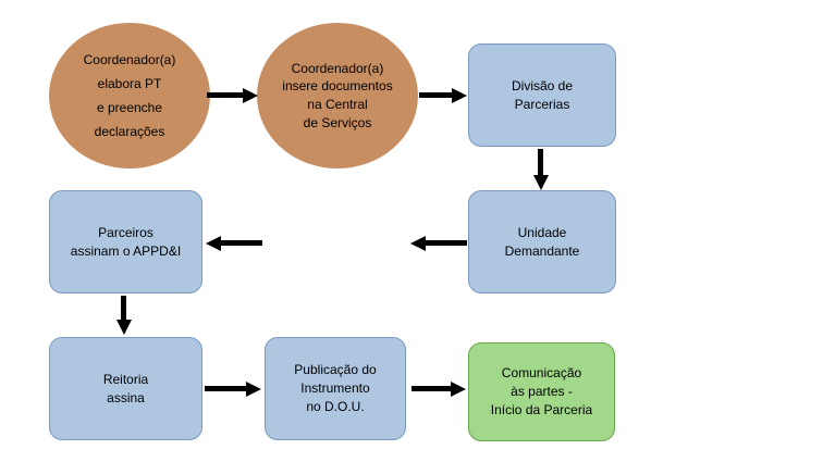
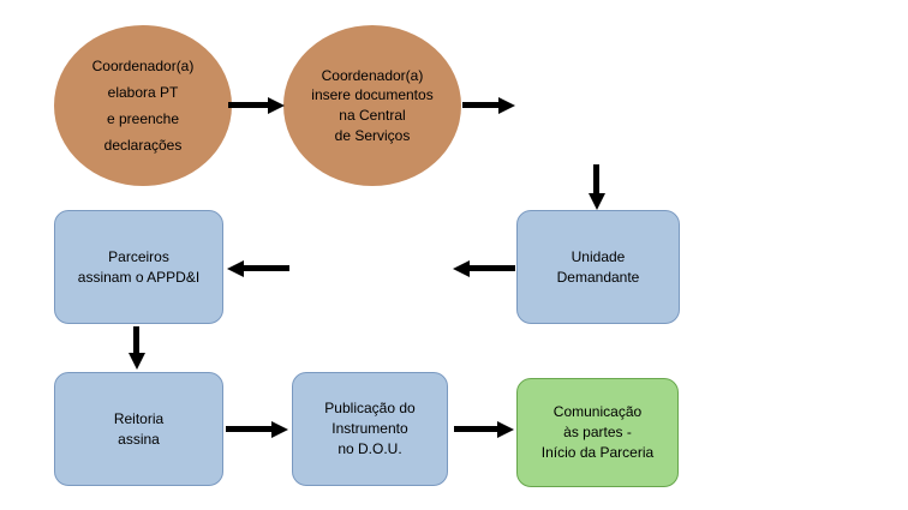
  Coordenador(a)
  elabora PT
  e preenche
  declarações
  Coordenador(a)
  insere documentos
  na Central
  de Serviços
- Divisão de
- Parcerias
  Parceiros
  assinam o APPD&I
  Unidade
  Demandante
  Reitoria
  assina
  Publicação do
  Instrumento
  no D.O.U.
  Comunicação
  às partes -
  Início da Parceria
